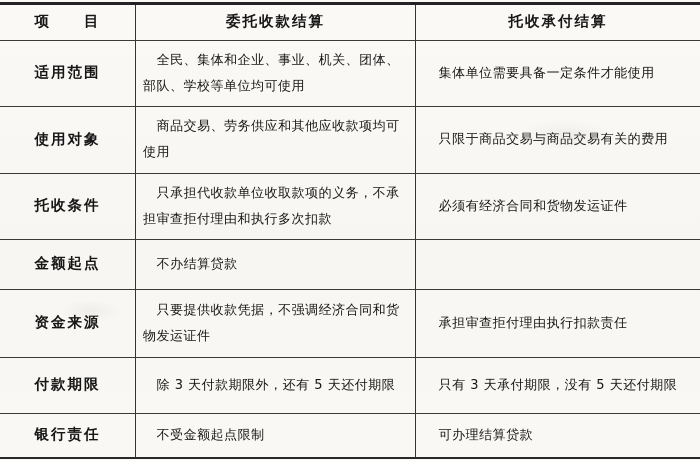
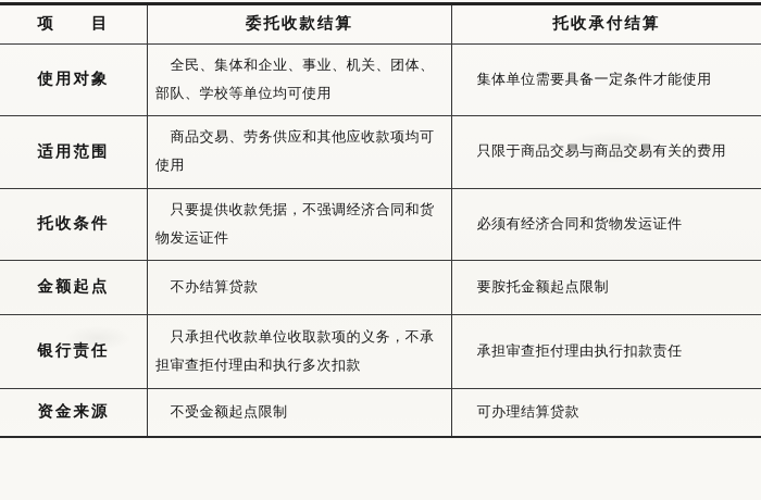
  项 目
  委托收款结算
  托收承付结算
- 适用范围
+ 使用对象
  全民、集体和企业、事业、机关、团体、部队、学校等单位均可使用
  集体单位需要具备一定条件才能使用
- 使用对象
+ 适用范围
  商品交易、劳务供应和其他应收款项均可使用
  托收条件
- 只承担代收款单位收取款项的义务，不承担审查拒付理由和执行多次扣款
+ 只要提供收款凭据，不强调经济合同和货物发运证件
  必须有经济合同和货物发运证件
  金额起点
  不办结算贷款
+ 要胺托金额起点限制
- 资金来源
+ 银行责任
- 只要提供收款凭据，不强调经济合同和货物发运证件
+ 只承担代收款单位收取款项的义务，不承担审查拒付理由和执行多次扣款
  承担审查拒付理由执行扣款责任
- 付款期限
- 除 3 天付款期限外，还有 5 天还付期限
- 只有 3 天承付期限，没有 5 天还付期限
- 银行责任
+ 资金来源
  不受金额起点限制
  可办理结算贷款
